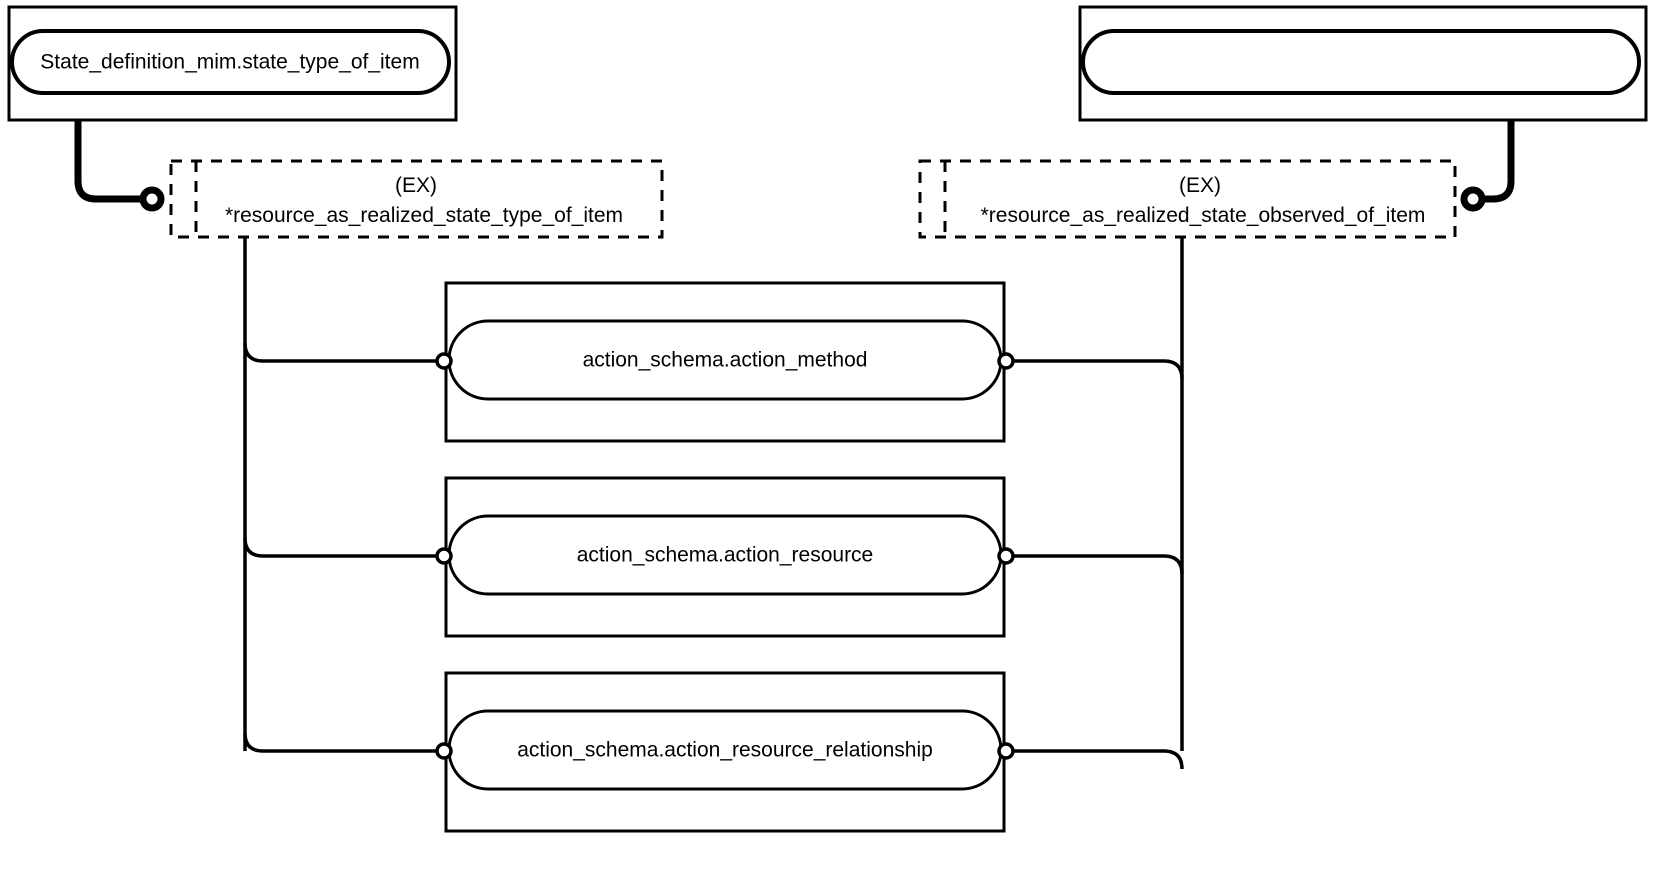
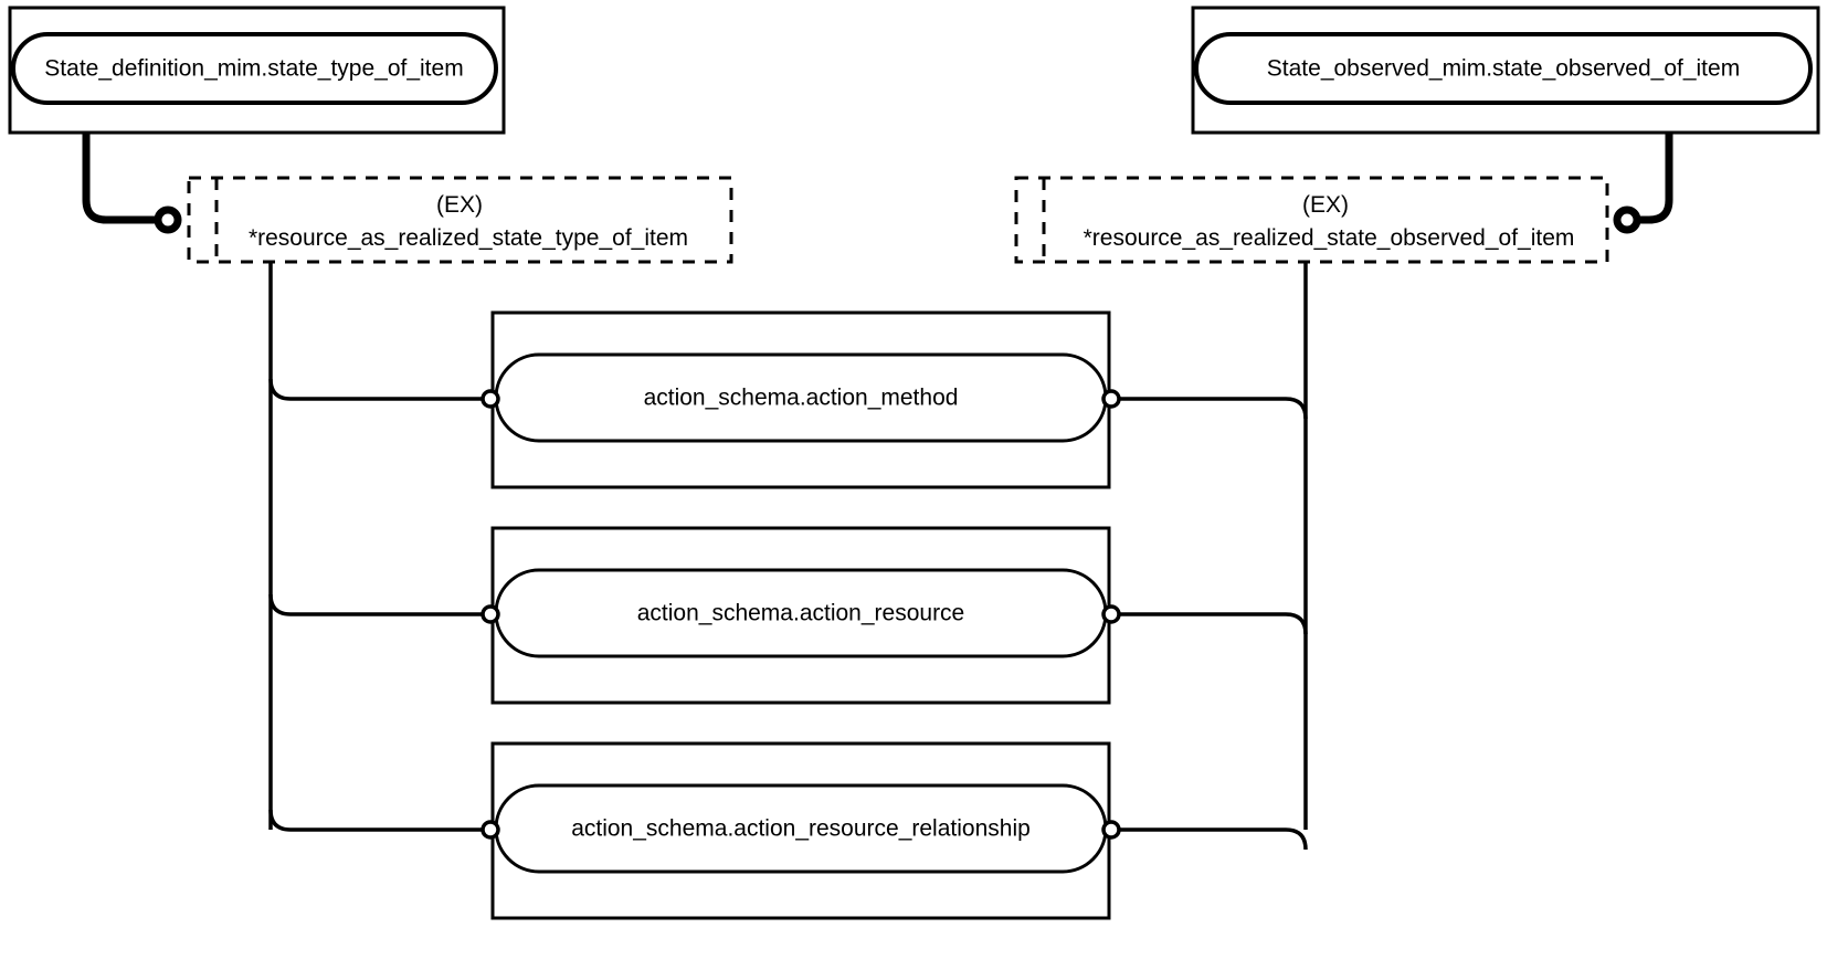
  State_definition_mim.state_type_of_item
+ State_observed_mim.state_observed_of_item
  (EX)
  *resource_as_realized_state_type_of_item
  (EX)
  *resource_as_realized_state_observed_of_item
  action_schema.action_method
  action_schema.action_resource
  action_schema.action_resource_relationship
